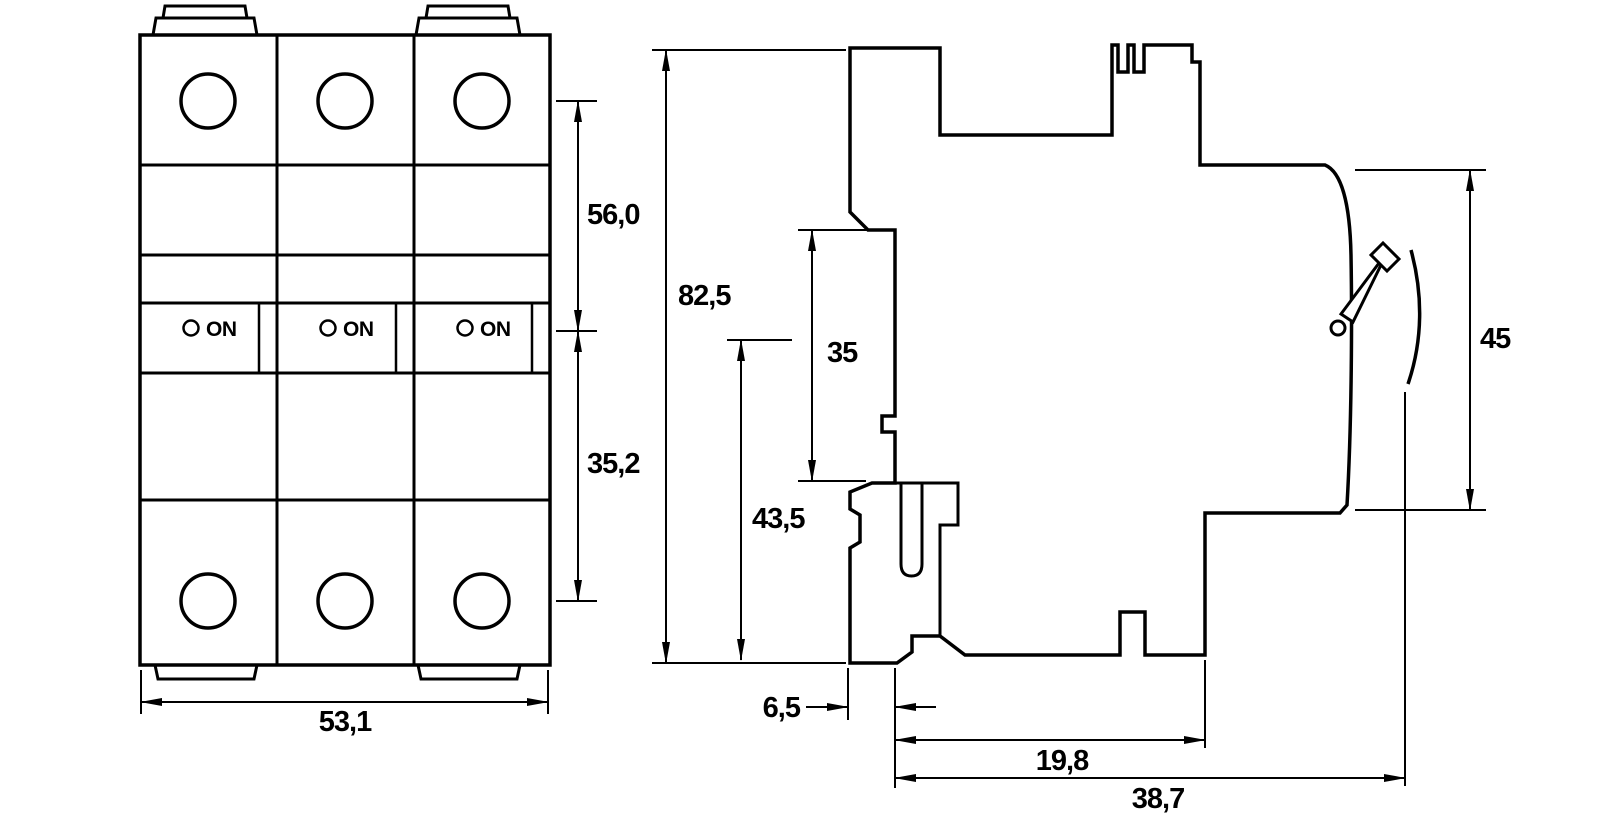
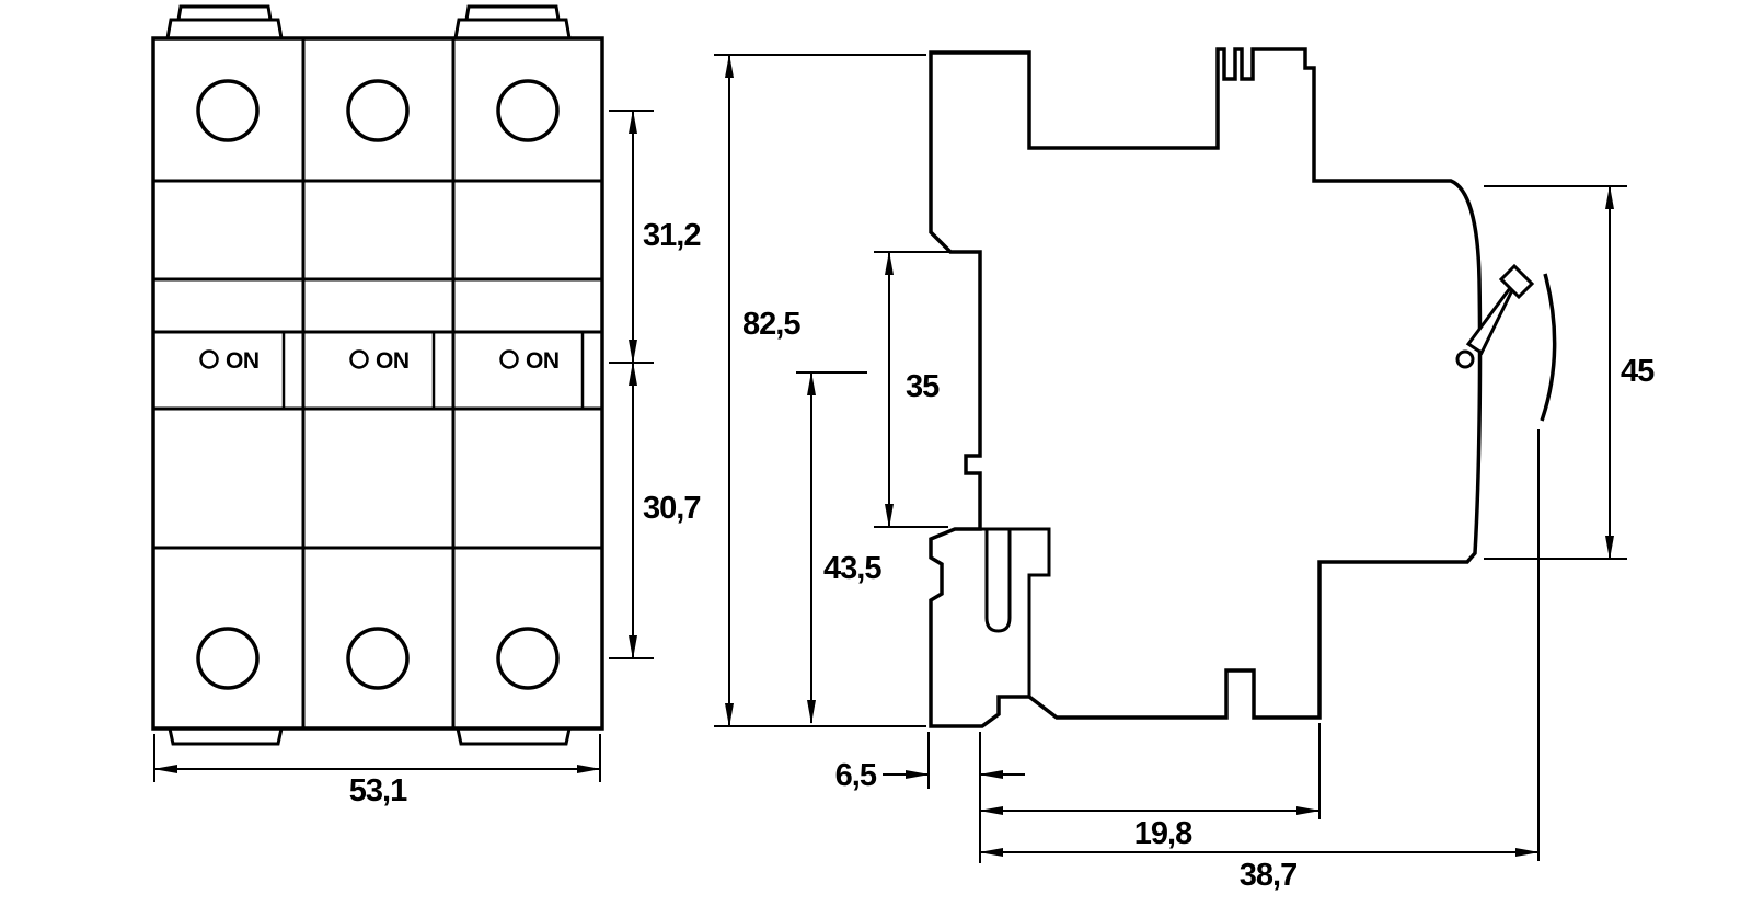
  ON
  ON
  ON
- 56,0
+ 31,2
- 35,2
+ 30,7
  53,1
  82,5
  35
  43,5
  45
  6,5
  19,8
  38,7
